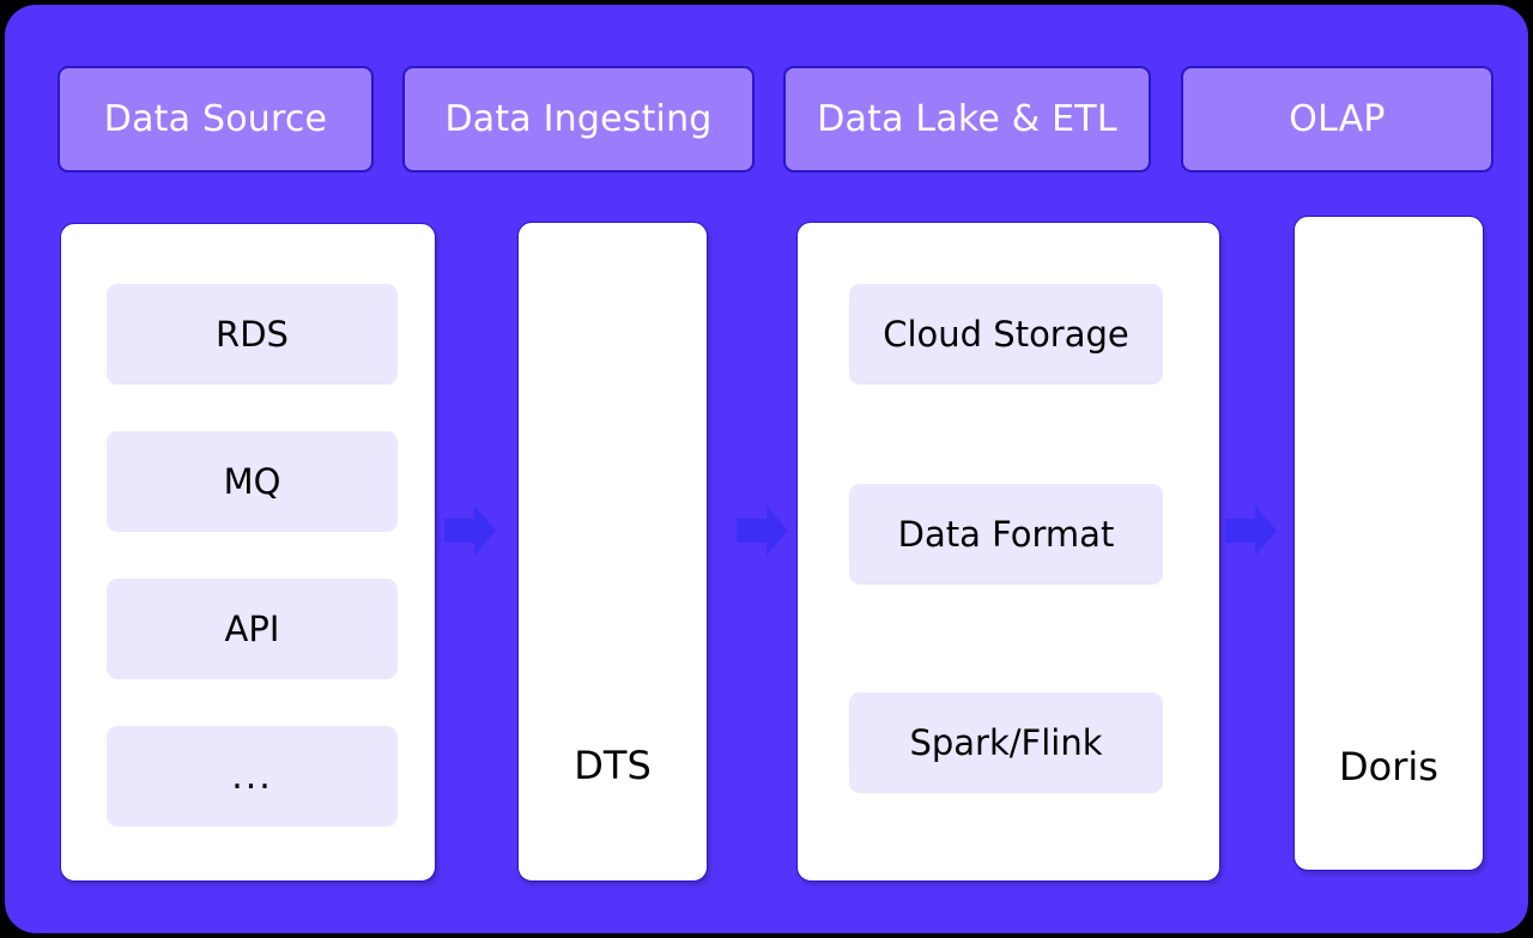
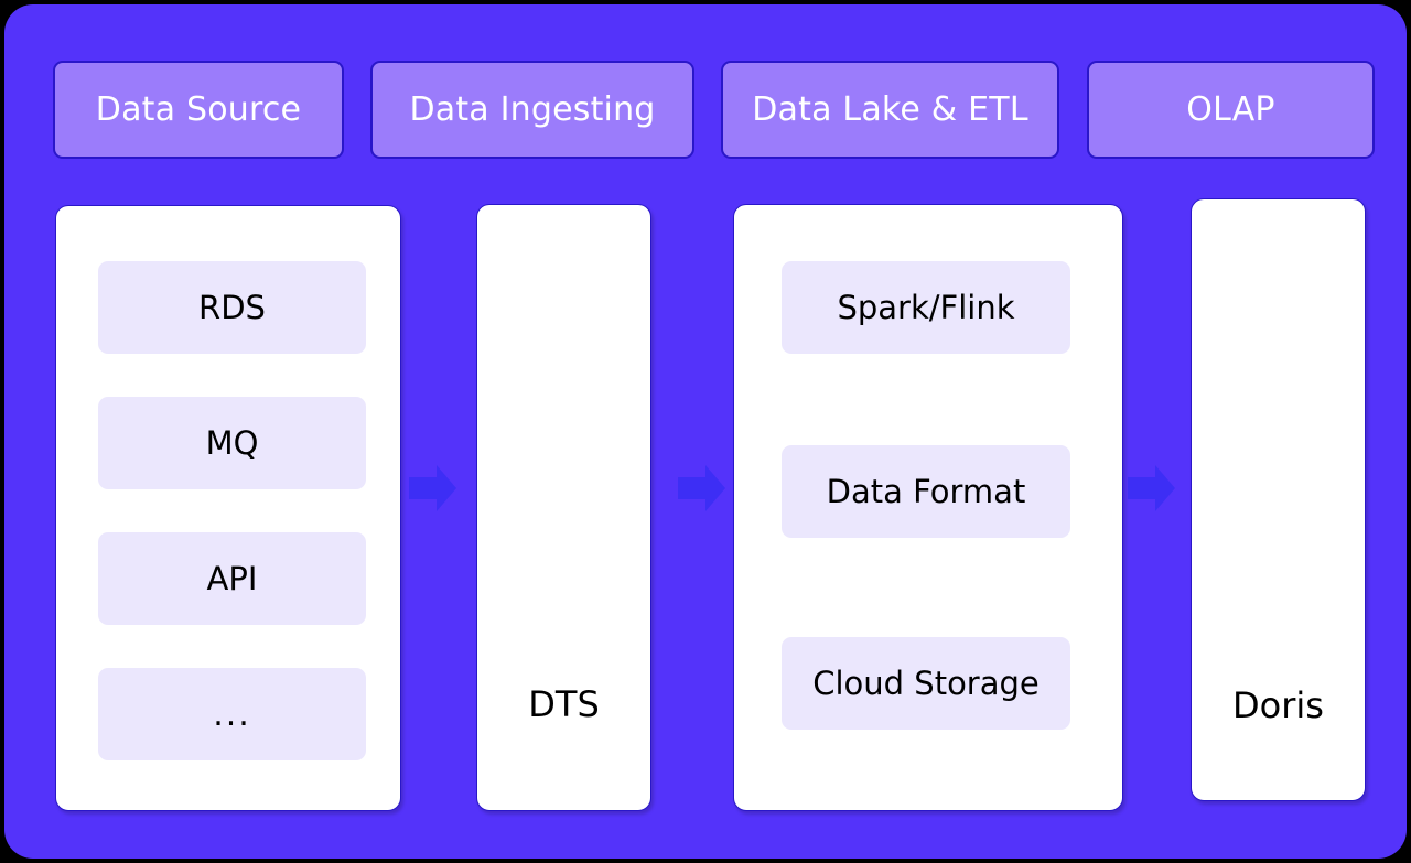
  Data Source
  Data Ingesting
  Data Lake & ETL
  OLAP
  RDS
  MQ
  API
  ...
  DTS
- Cloud Storage
+ Spark/Flink
  Data Format
- Spark/Flink
+ Cloud Storage
  Doris
